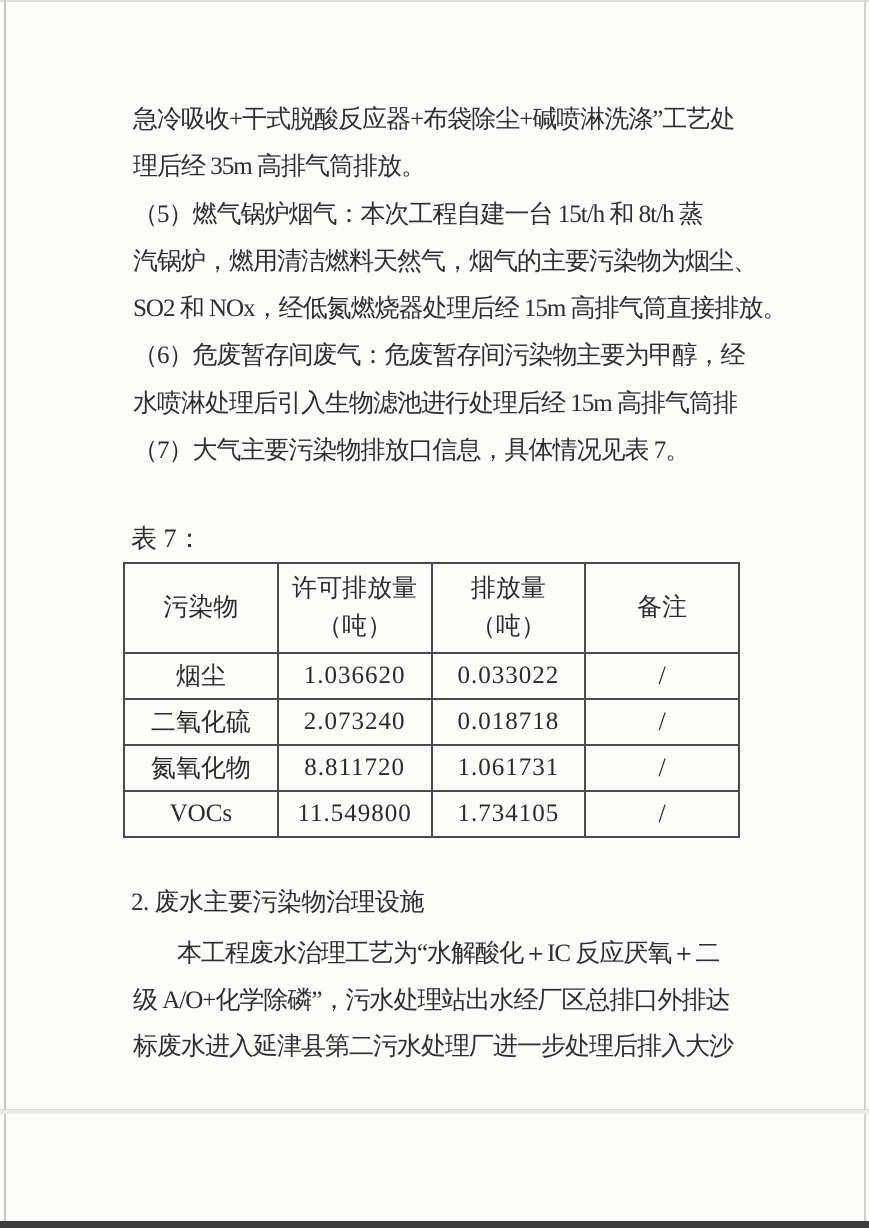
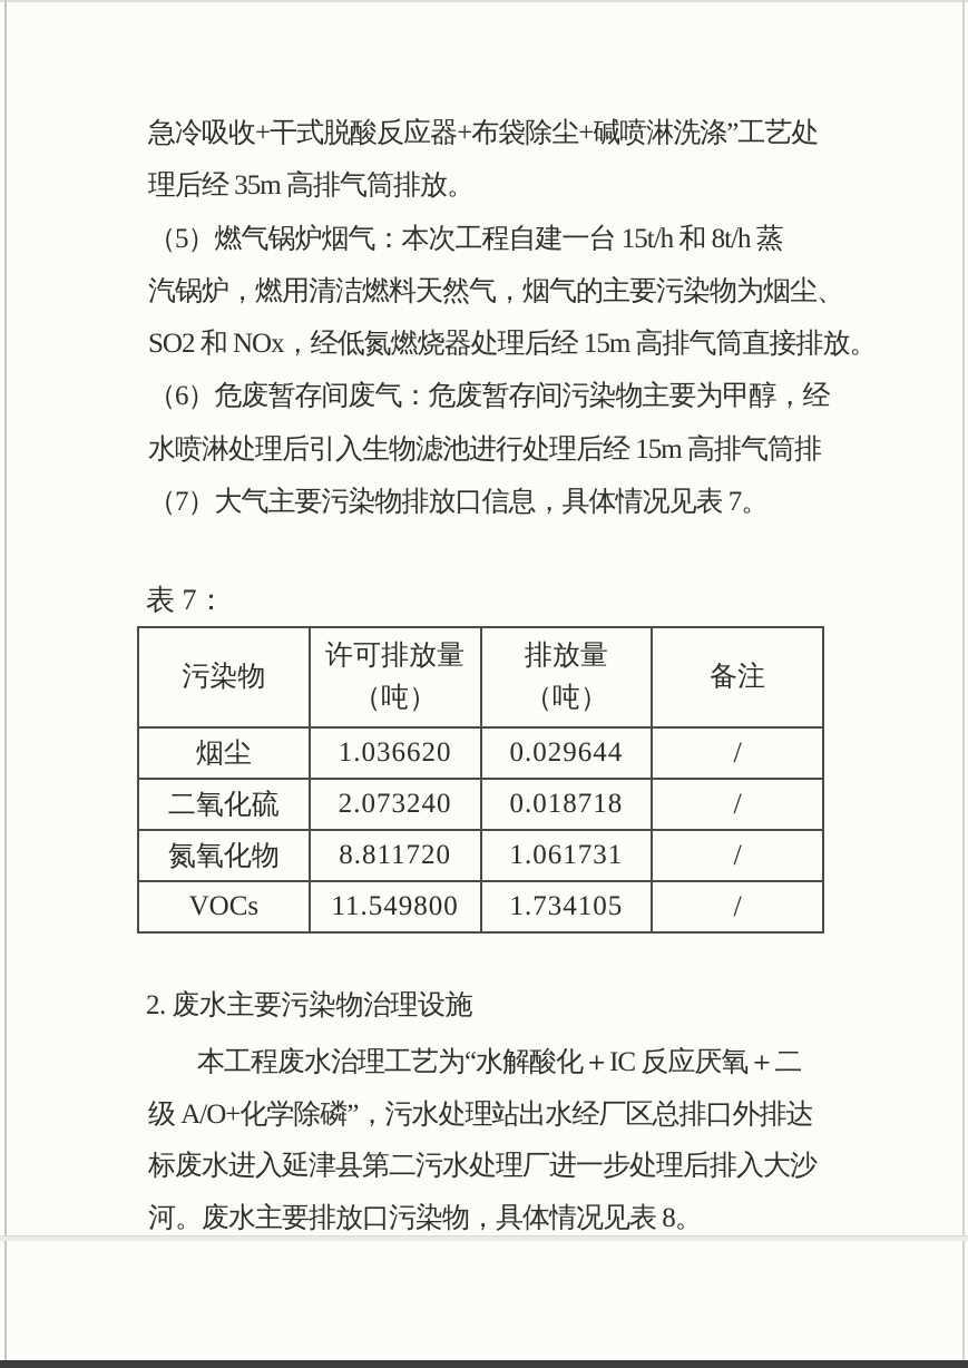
  急冷吸收+干式脱酸反应器+布袋除尘+碱喷淋洗涤”工艺处
  理后经 35m 高排气筒排放。
  （5）燃气锅炉烟气：本次工程自建一台 15t/h 和 8t/h 蒸
  汽锅炉，燃用清洁燃料天然气，烟气的主要污染物为烟尘、
  SO2 和 NOx，经低氮燃烧器处理后经 15m 高排气筒直接排放。
  （6）危废暂存间废气：危废暂存间污染物主要为甲醇，经
  水喷淋处理后引入生物滤池进行处理后经 15m 高排气筒排
  （7）大气主要污染物排放口信息，具体情况见表 7。
  表 7：
  污染物	许可排放量 （吨）	排放量 （吨）	备注
- 烟尘	1.036620	0.033022	/
+ 烟尘	1.036620	0.029644	/
  二氧化硫	2.073240	0.018718	/
  氮氧化物	8.811720	1.061731	/
  VOCs	11.549800	1.734105	/
  2. 废水主要污染物治理设施
  本工程废水治理工艺为“水解酸化＋IC 反应厌氧＋二
  级 A/O+化学除磷”，污水处理站出水经厂区总排口外排达
  标废水进入延津县第二污水处理厂进一步处理后排入大沙
+ 河。废水主要排放口污染物，具体情况见表 8。
